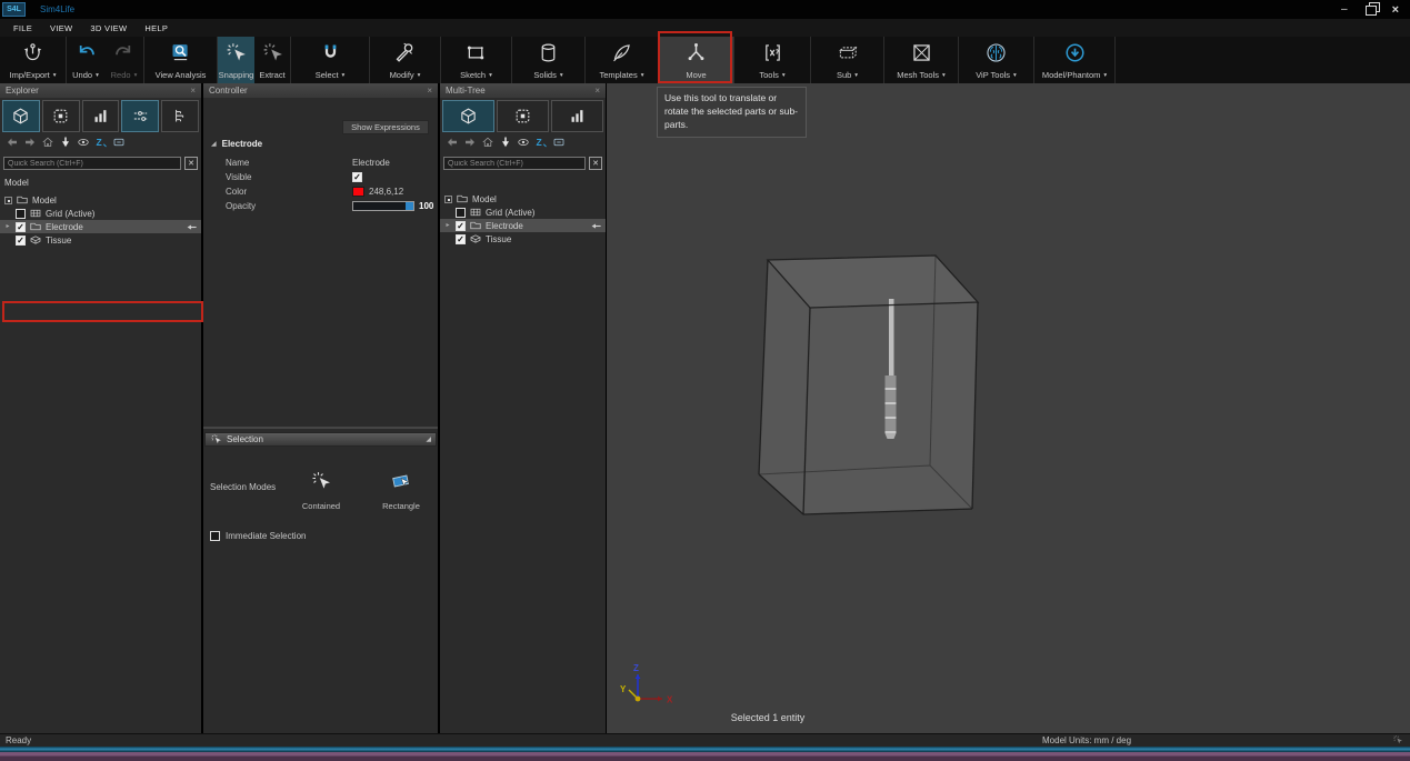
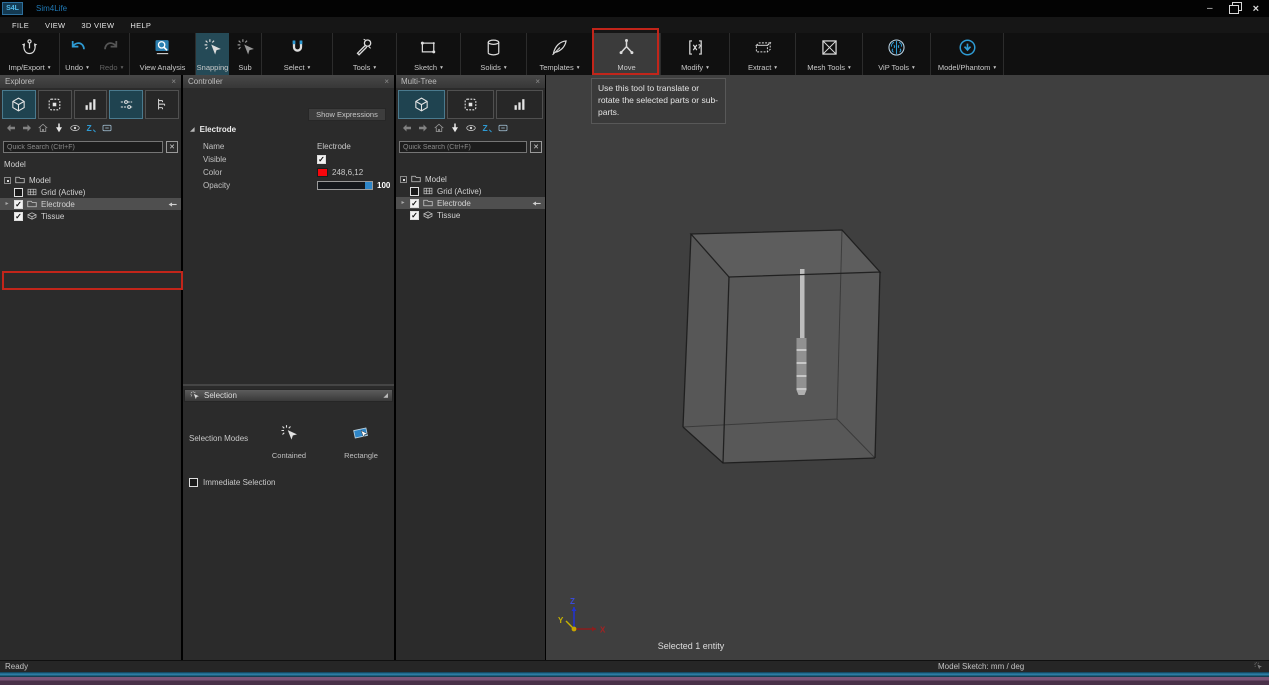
  Sim4Life
  –
  ×
  FILE
  VIEW
  3D VIEW
  HELP
  Imp/Export
  Undo
  Redo
  View Analysis
  Snapping
- Extract
+ Sub
  Select
- Modify
+ Tools
  Sketch
  Solids
  Templates
  Move
- Tools
+ Modify
- Sub
+ Extract
  Mesh Tools
  ViP Tools
  Model/Phantom
  Explorer
  ×
  Quick Search (Ctrl+F)
  Model
  Model
  Grid (Active)
  ✓
  Electrode
  ✓
  Tissue
  Controller
  ×
  Show Expressions
  Electrode
  Name
  Electrode
  Visible
  ✓
  Color
  248,6,12
  Opacity
  100
  Selection
  Selection Modes
  Contained
  Rectangle
  Immediate Selection
  Multi-Tree
  ×
  Quick Search (Ctrl+F)
  Model
  Grid (Active)
  ✓
  Electrode
  ✓
  Tissue
  Z
  X
  Y
  Selected 1 entity
  Use this tool to translate or rotate the selected parts or sub-parts.
  Ready
- Model Units: mm / deg
+ Model Sketch: mm / deg
